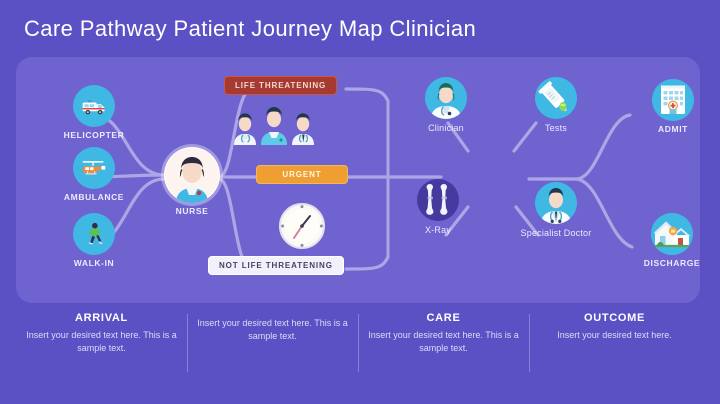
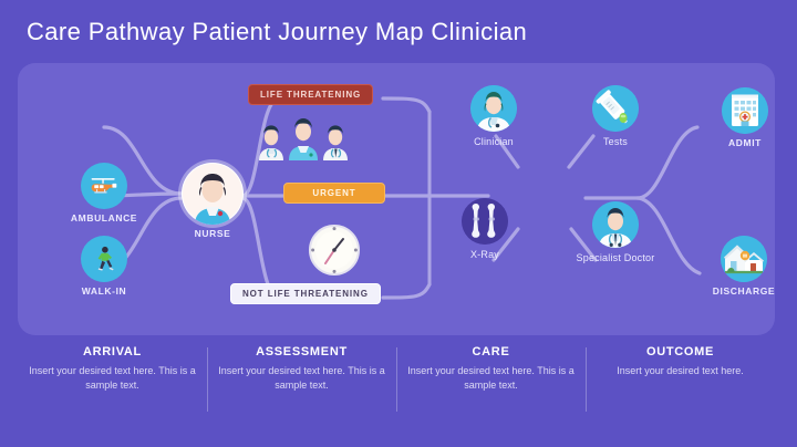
  Care Pathway Patient Journey Map Clinician
- HELICOPTER
  AMBULANCE
  WALK-IN
  NURSE
  LIFE THREATENING
  URGENT
  NOT LIFE THREATENING
  Clinician
  Tests
  X-Ray
  Specialist Doctor
  ADMIT
  DISCHARGE
  ARRIVAL
  Insert your desired text here. This is a sample text.
+ ASSESSMENT
  Insert your desired text here. This is a sample text.
  CARE
  Insert your desired text here. This is a sample text.
  OUTCOME
  Insert your desired text here.
